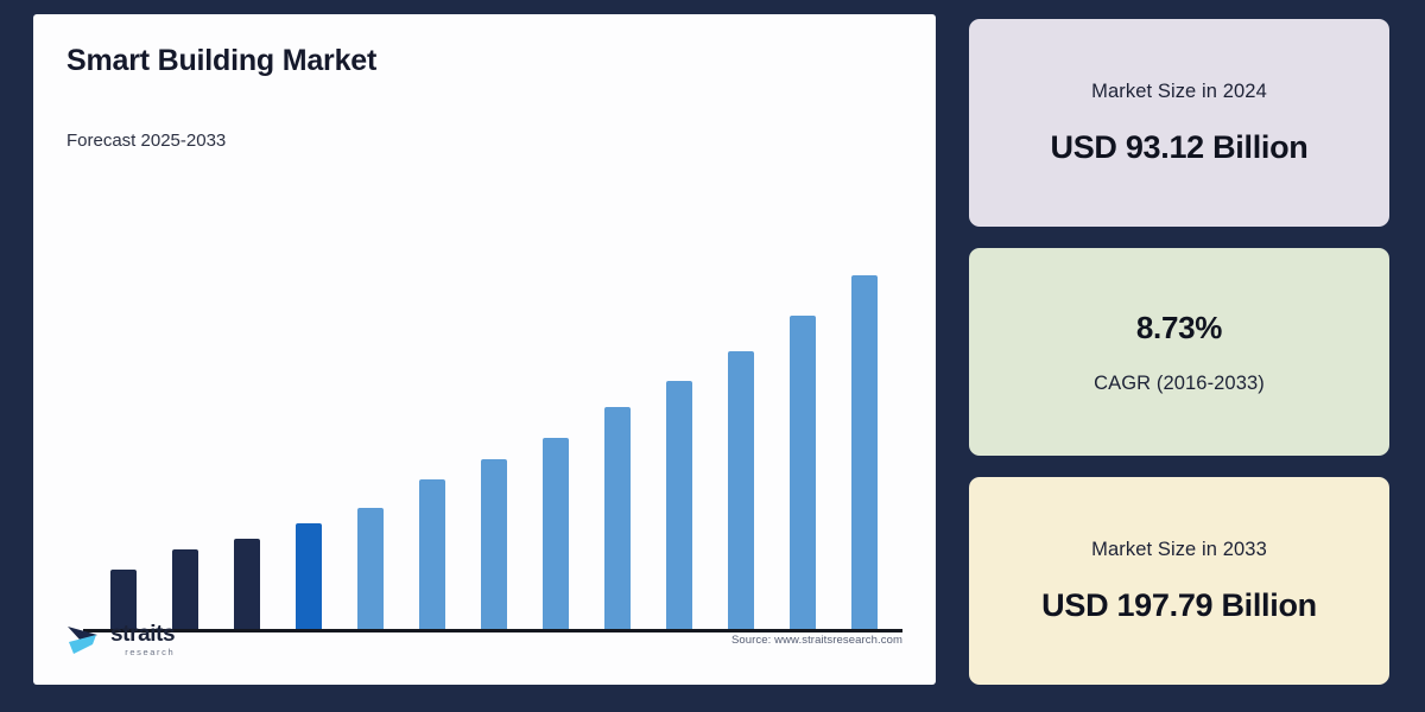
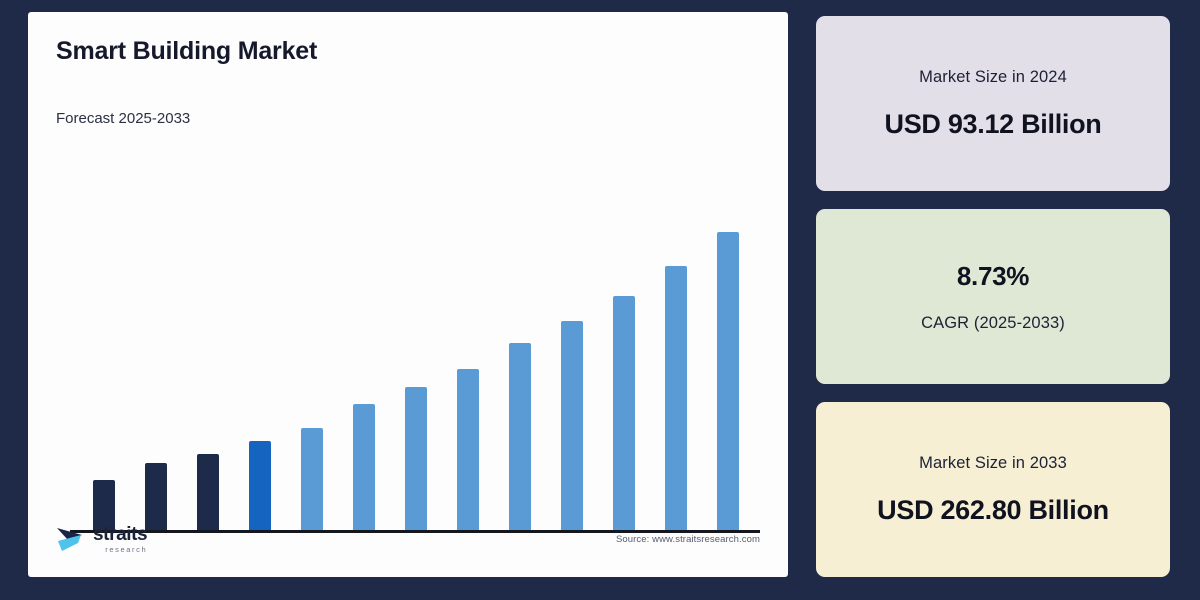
  Smart Building Market
  Forecast 2025-2033
  straits
  research
  Source: www.straitsresearch.com
  Market Size in 2024
  USD 93.12 Billion
  8.73%
- CAGR (2016-2033)
+ CAGR (2025-2033)
  Market Size in 2033
- USD 197.79 Billion
+ USD 262.80 Billion
